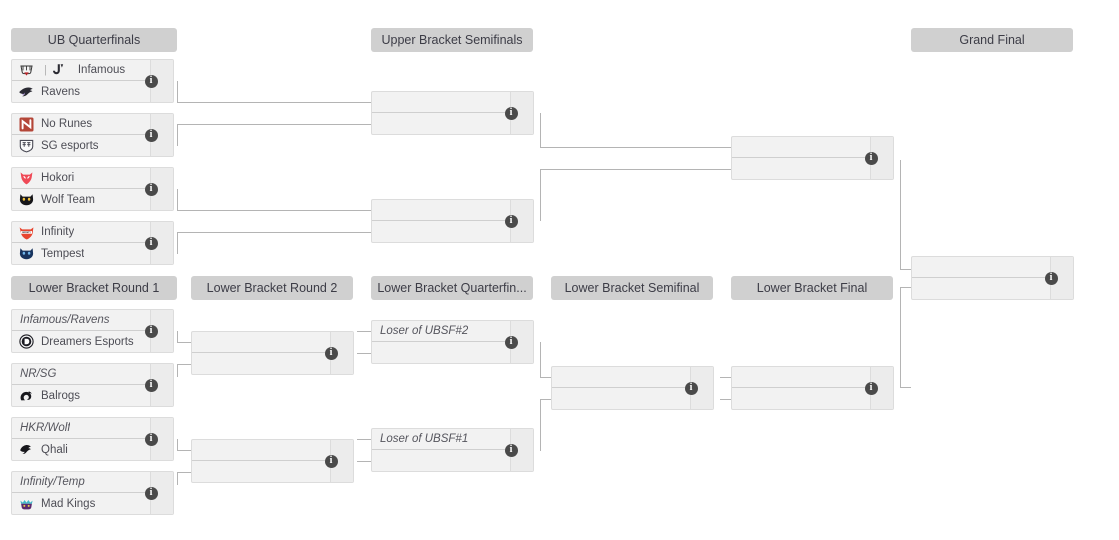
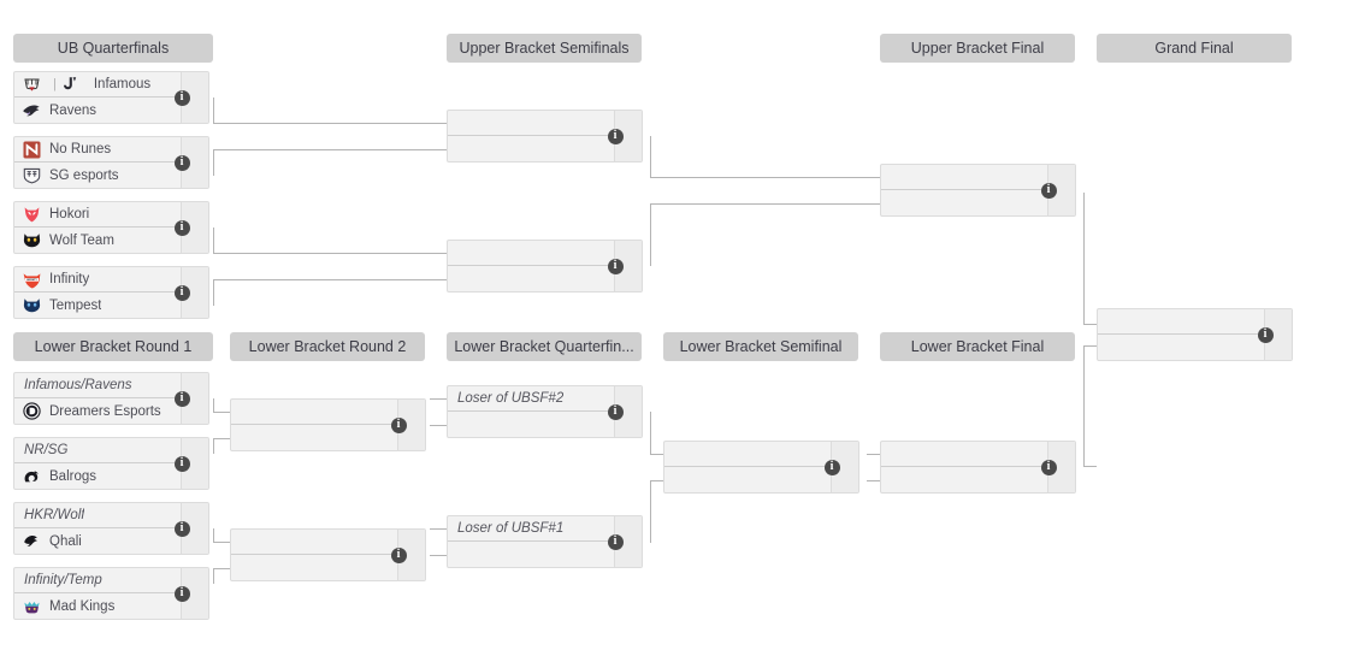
  UB Quarterfinals
  Upper Bracket Semifinals
+ Upper Bracket Final
  Grand Final
  Lower Bracket Round 1
  Lower Bracket Round 2
  Lower Bracket Quarterfin...
  Lower Bracket Semifinal
  Lower Bracket Final
  |
  Infamous
  Ravens
  i
  No Runes
  SG esports
  i
  Hokori
  Wolf Team
  i
  Infinity
  Tempest
  i
  i
  i
  i
  i
  Infamous/Ravens
  Dreamers Esports
  i
  NR/SG
  Balrogs
  i
  HKR/Wolf
  Qhali
  i
  Infinity/Temp
  Mad Kings
  i
  i
  i
  Loser of UBSF#2
  i
  Loser of UBSF#1
  i
  i
  i
